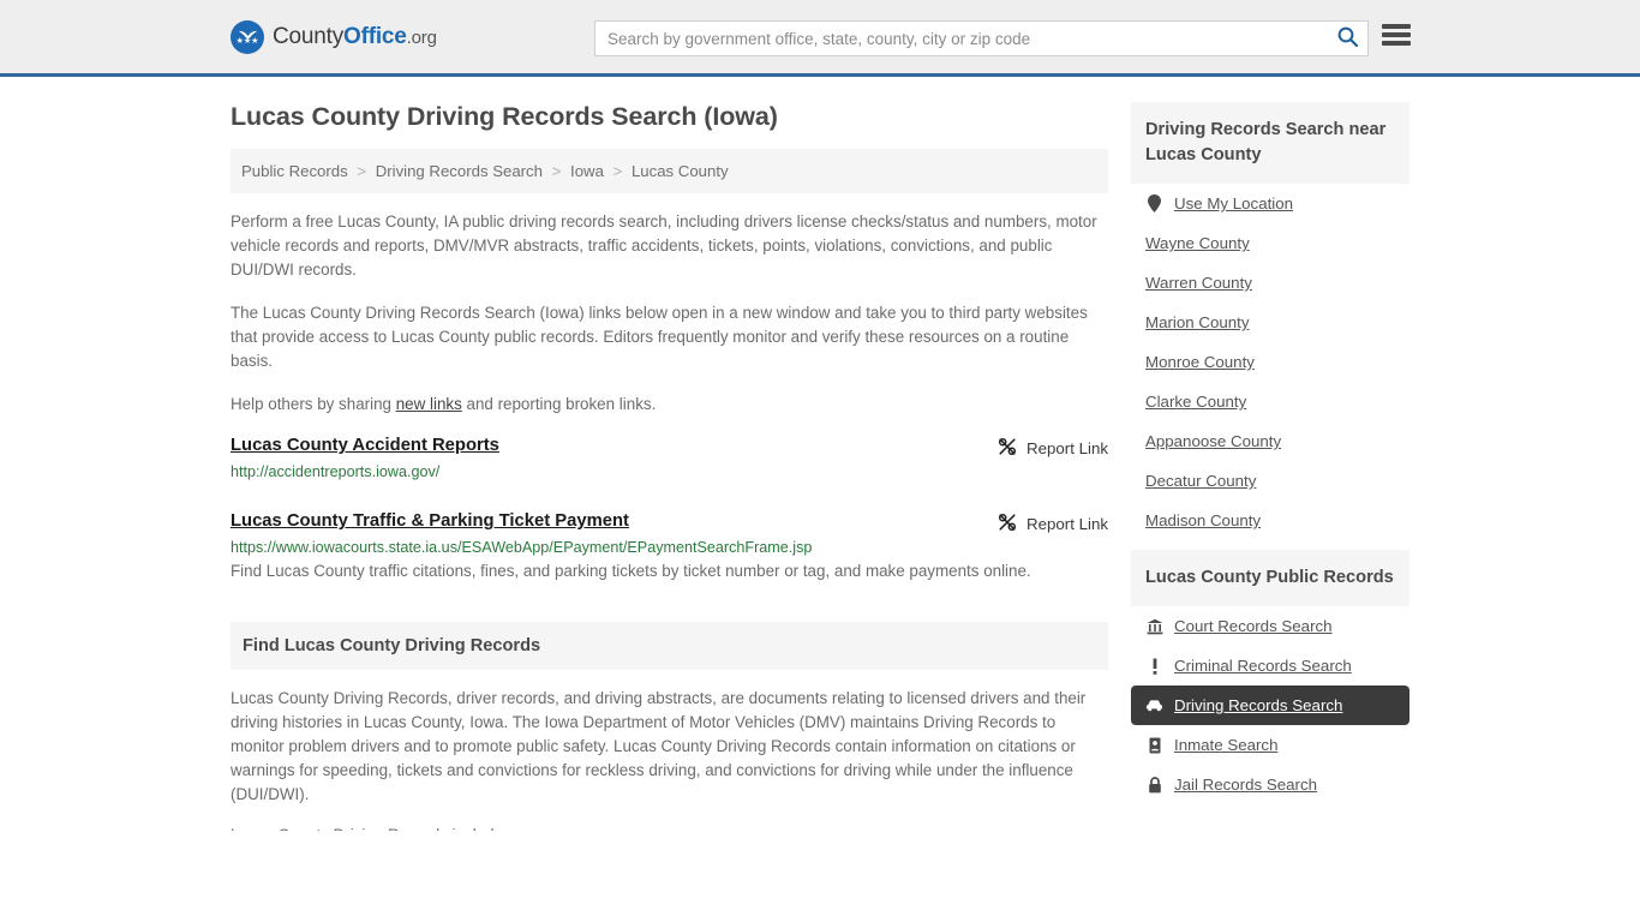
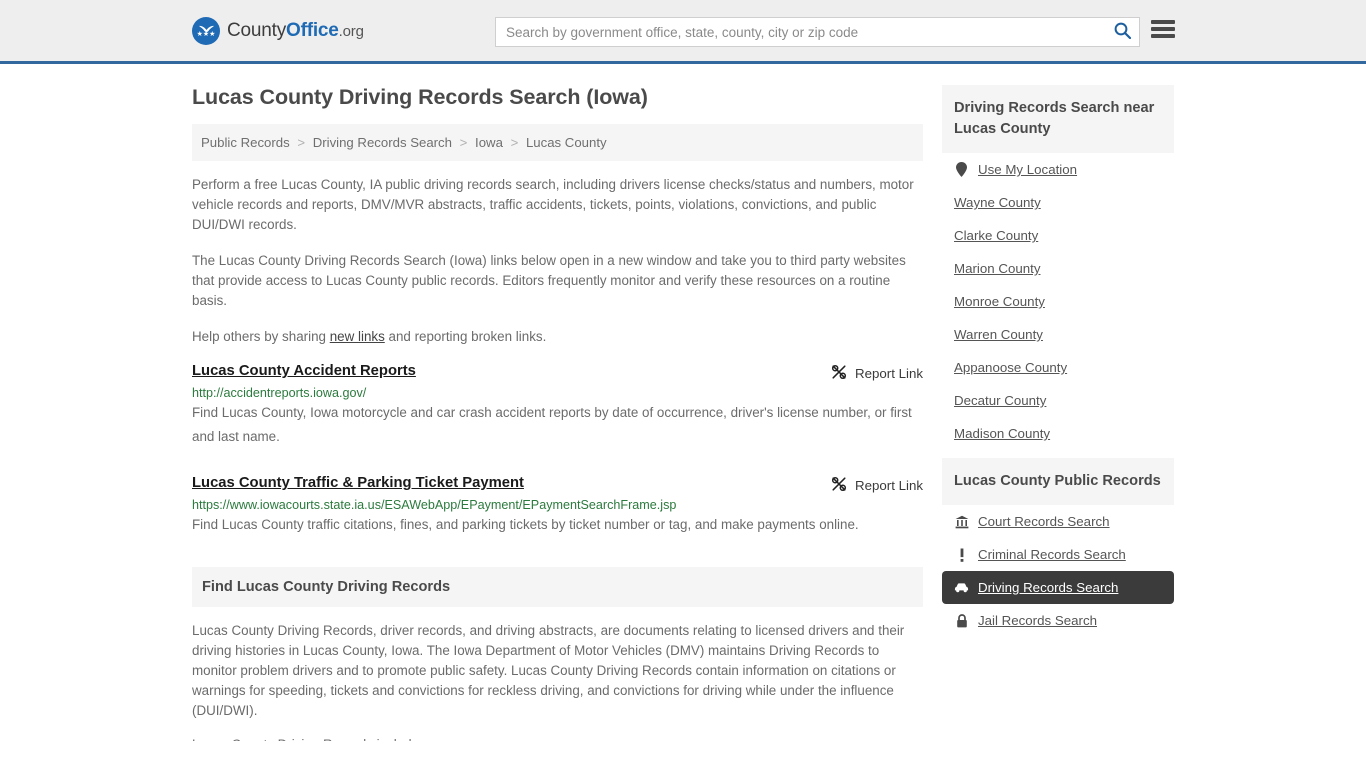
  CountyOffice.org
  Search by government office, state, county, city or zip code
  Lucas County Driving Records Search (Iowa)
  Public Records > Driving Records Search > Iowa > Lucas County
  Perform a free Lucas County, IA public driving records search, including drivers license checks/status and numbers, motor vehicle records and reports, DMV/MVR abstracts, traffic accidents, tickets, points, violations, convictions, and public DUI/DWI records.
  The Lucas County Driving Records Search (Iowa) links below open in a new window and take you to third party websites that provide access to Lucas County public records. Editors frequently monitor and verify these resources on a routine basis.
  Help others by sharing new links and reporting broken links.
  Lucas County Accident Reports
  Report Link
  http://accidentreports.iowa.gov/
+ Find Lucas County, Iowa motorcycle and car crash accident reports by date of occurrence, driver's license number, or first and last name.
  Lucas County Traffic & Parking Ticket Payment
  Report Link
  https://www.iowacourts.state.ia.us/ESAWebApp/EPayment/EPaymentSearchFrame.jsp
  Find Lucas County traffic citations, fines, and parking tickets by ticket number or tag, and make payments online.
  Find Lucas County Driving Records
  Lucas County Driving Records, driver records, and driving abstracts, are documents relating to licensed drivers and their driving histories in Lucas County, Iowa. The Iowa Department of Motor Vehicles (DMV) maintains Driving Records to monitor problem drivers and to promote public safety. Lucas County Driving Records contain information on citations or warnings for speeding, tickets and convictions for reckless driving, and convictions for driving while under the influence (DUI/DWI).
  Driving Records Search near Lucas County
  Use My Location
  Wayne County
- Warren County
+ Clarke County
  Marion County
  Monroe County
- Clarke County
+ Warren County
  Appanoose County
  Decatur County
  Madison County
  Lucas County Public Records
  Court Records Search
  Criminal Records Search
  Driving Records Search
- Inmate Search
  Jail Records Search
